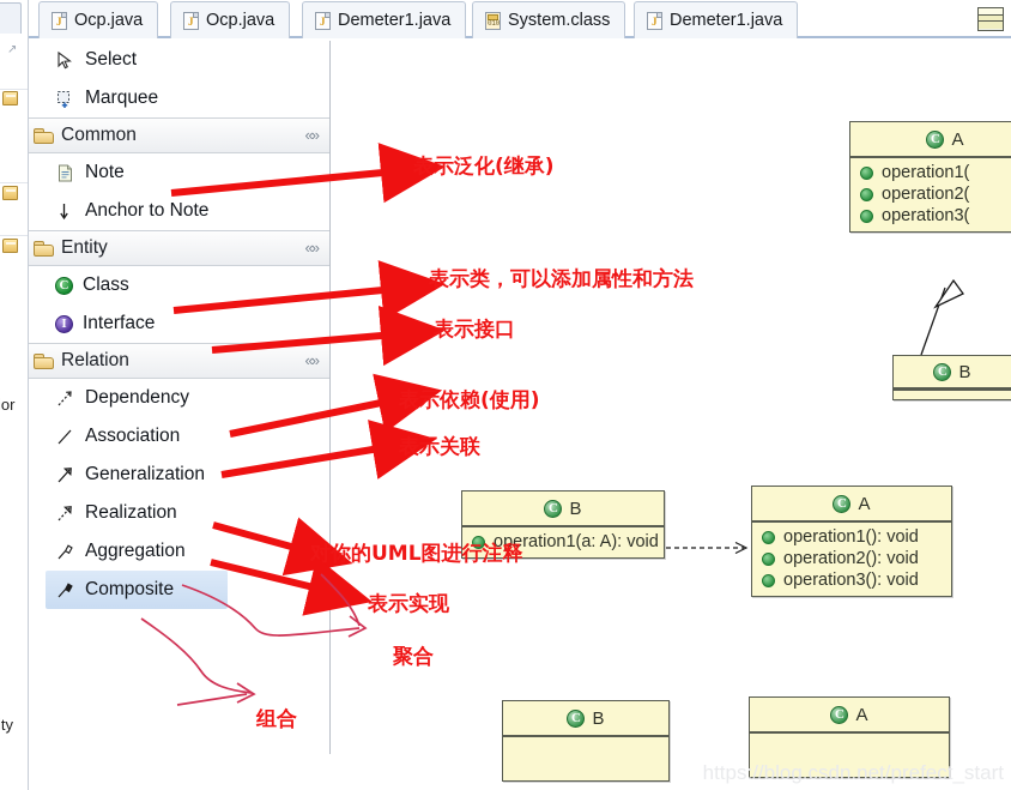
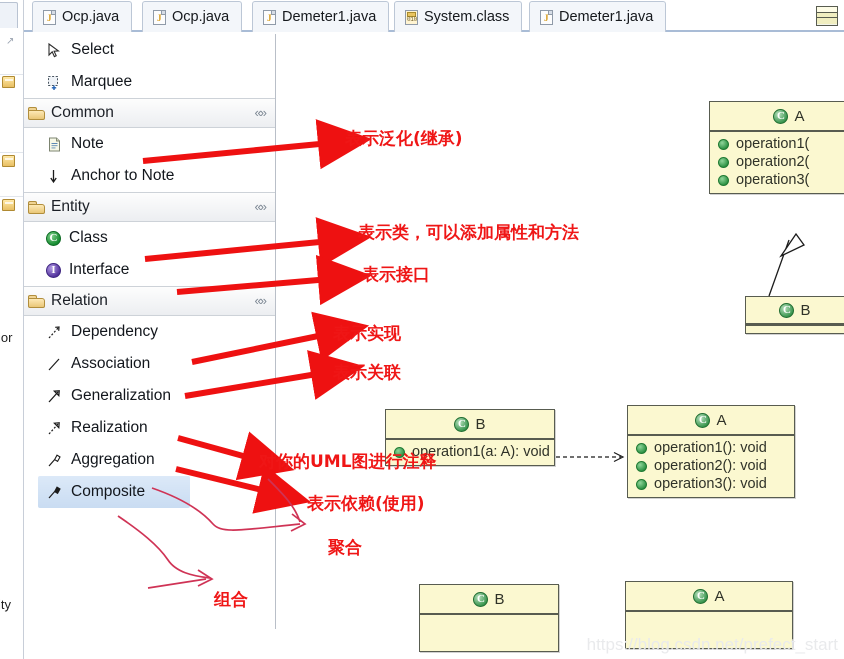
  ↗
  J
  Ocp.java
  J
  Ocp.java
  J
  Demeter1.java
  System.class
  J
  Demeter1.java
  Select
  Marquee
  Common
  «»
  Note
  Anchor to Note
  Entity
  «»
  Class
  Interface
  Relation
  «»
  Dependency
  Association
  Generalization
  Realization
  Aggregation
  Composite
  A
  operation1(
  operation2(
  operation3(
  B
  B
  operation1(a: A): void
  A
  operation1(): void
  operation2(): void
  operation3(): void
  B
  A
  表示泛化(继承)
  表示类，可以添加属性和方法
  表示接口
- 表示依赖(使用)
+ 表示实现
  表示关联
  对你的UML图进行注释
- 表示实现
+ 表示依赖(使用)
  聚合
  组合
  https://blog.csdn.net/prefect_start
